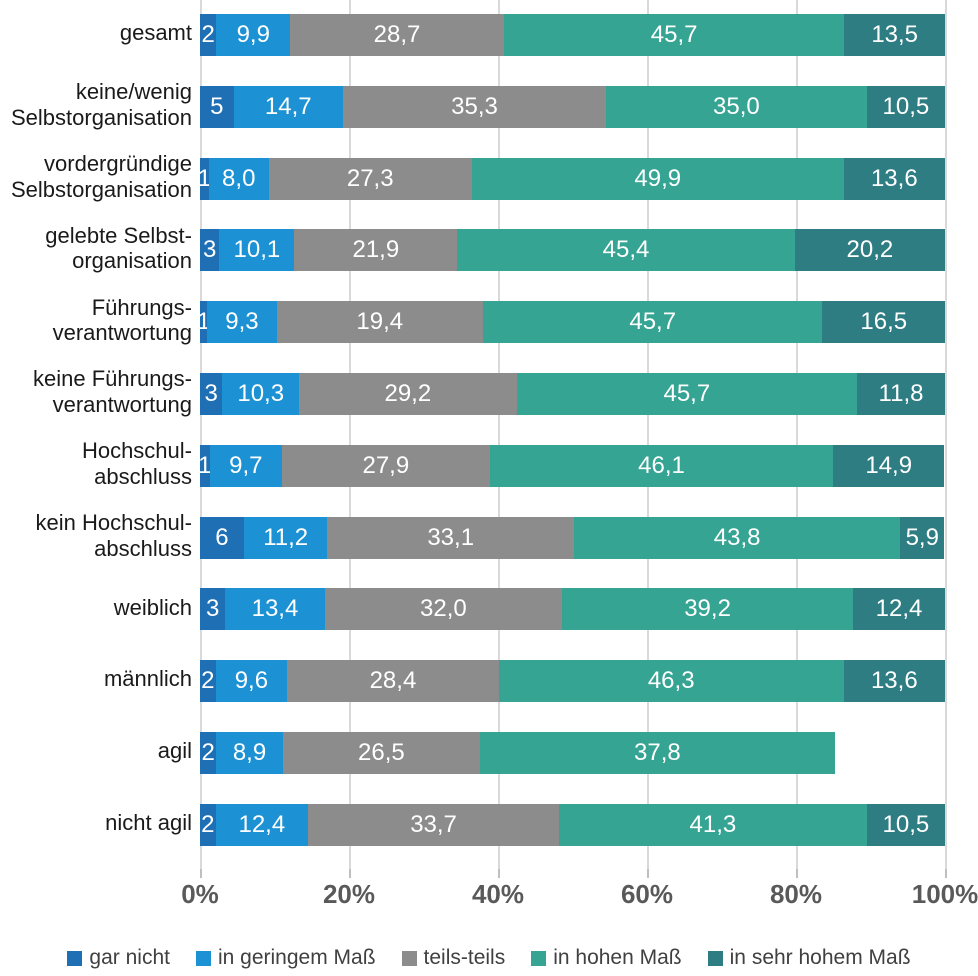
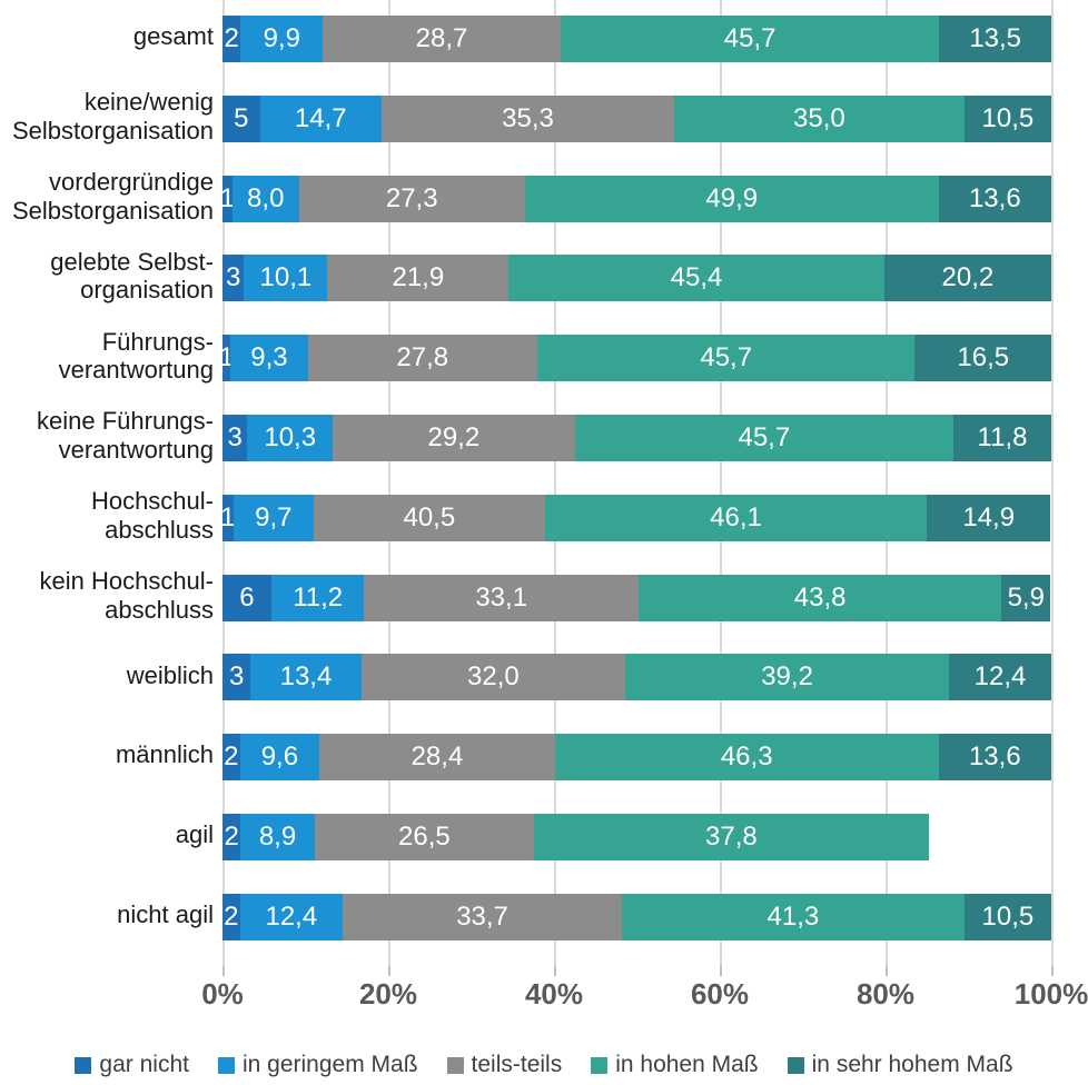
  gesamt
  keine/wenig
  Selbstorganisation
  vordergründige
  Selbstorganisation
  gelebte Selbst-
  organisation
  Führungs-
  verantwortung
  keine Führungs-
  verantwortung
  Hochschul-
  abschluss
  kein Hochschul-
  abschluss
  weiblich
  männlich
  agil
  nicht agil
  2
  9,9
  28,7
  45,7
  13,5
  5
  14,7
  35,3
  35,0
  10,5
  1
  8,0
  27,3
  49,9
  13,6
  3
  10,1
  21,9
  45,4
  20,2
  1
  9,3
- 19,4
+ 27,8
  45,7
  16,5
  3
  10,3
  29,2
  45,7
  11,8
  1
  9,7
- 27,9
+ 40,5
  46,1
  14,9
  6
  11,2
  33,1
  43,8
  5,9
  3
  13,4
  32,0
  39,2
  12,4
  2
  9,6
  28,4
  46,3
  13,6
  2
  8,9
  26,5
  37,8
  2
  12,4
  33,7
  41,3
  10,5
  0%
  20%
  40%
  60%
  80%
  100%
  gar nicht
  in geringem Maß
  teils-teils
  in hohen Maß
  in sehr hohem Maß
